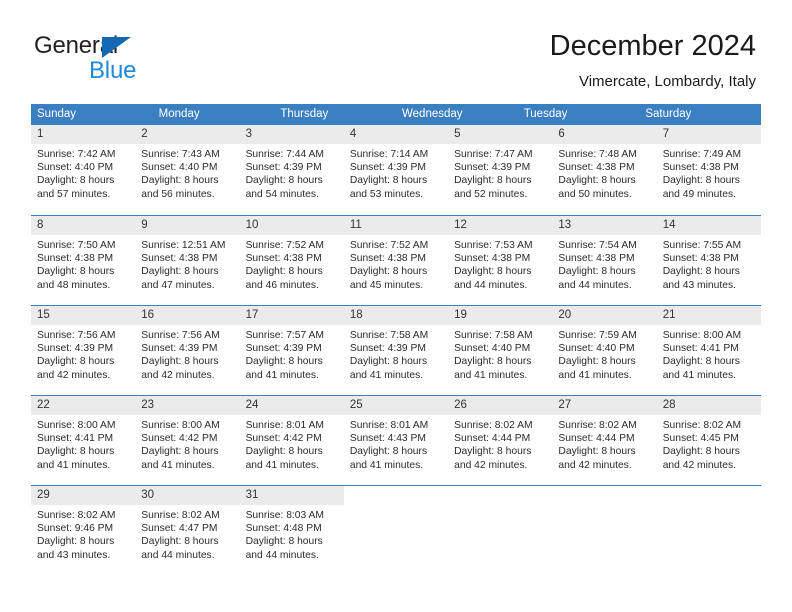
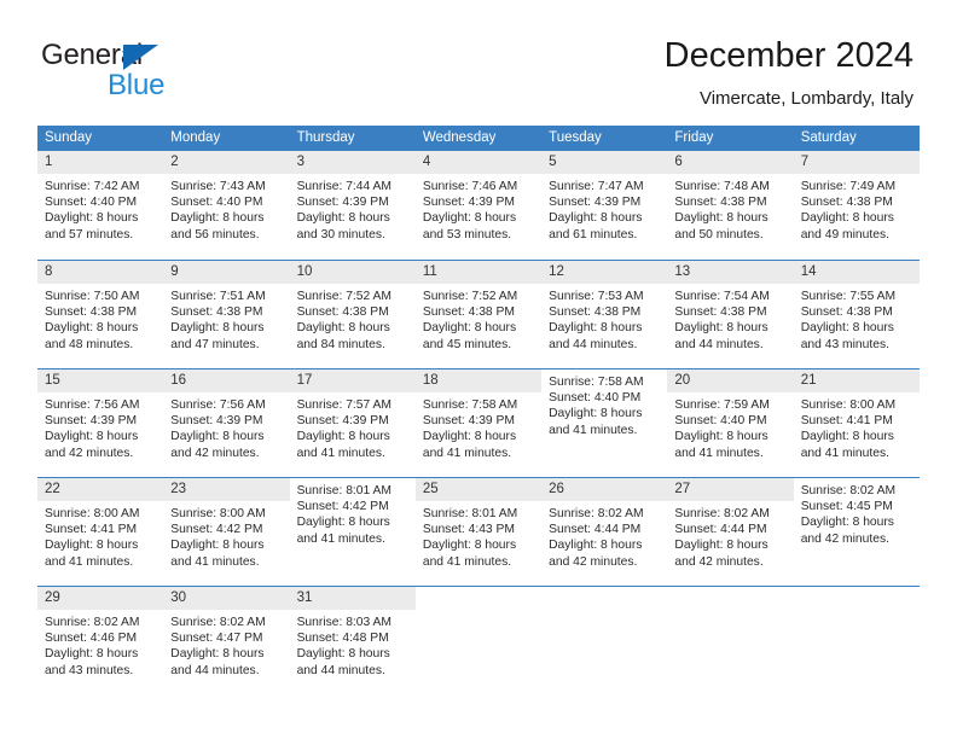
  General
  Blue
  December 2024
  Vimercate, Lombardy, Italy
  Sunday
  Monday
  Thursday
  Wednesday
  Tuesday
+ Friday
  Saturday
  1
  Sunrise: 7:42 AM
  Sunset: 4:40 PM
  Daylight: 8 hours
  and 57 minutes.
  2
  Sunrise: 7:43 AM
  Sunset: 4:40 PM
  Daylight: 8 hours
  and 56 minutes.
  3
  Sunrise: 7:44 AM
  Sunset: 4:39 PM
  Daylight: 8 hours
- and 54 minutes.
+ and 30 minutes.
  4
- Sunrise: 7:14 AM
+ Sunrise: 7:46 AM
  Sunset: 4:39 PM
  Daylight: 8 hours
  and 53 minutes.
  5
  Sunrise: 7:47 AM
  Sunset: 4:39 PM
  Daylight: 8 hours
- and 52 minutes.
+ and 61 minutes.
  6
  Sunrise: 7:48 AM
  Sunset: 4:38 PM
  Daylight: 8 hours
  and 50 minutes.
  7
  Sunrise: 7:49 AM
  Sunset: 4:38 PM
  Daylight: 8 hours
  and 49 minutes.
  8
  Sunrise: 7:50 AM
  Sunset: 4:38 PM
  Daylight: 8 hours
  and 48 minutes.
  9
- Sunrise: 12:51 AM
+ Sunrise: 7:51 AM
  Sunset: 4:38 PM
  Daylight: 8 hours
  and 47 minutes.
  10
  Sunrise: 7:52 AM
  Sunset: 4:38 PM
  Daylight: 8 hours
- and 46 minutes.
+ and 84 minutes.
  11
  Sunrise: 7:52 AM
  Sunset: 4:38 PM
  Daylight: 8 hours
  and 45 minutes.
  12
  Sunrise: 7:53 AM
  Sunset: 4:38 PM
  Daylight: 8 hours
  and 44 minutes.
  13
  Sunrise: 7:54 AM
  Sunset: 4:38 PM
  Daylight: 8 hours
  and 44 minutes.
  14
  Sunrise: 7:55 AM
  Sunset: 4:38 PM
  Daylight: 8 hours
  and 43 minutes.
  15
  Sunrise: 7:56 AM
  Sunset: 4:39 PM
  Daylight: 8 hours
  and 42 minutes.
  16
  Sunrise: 7:56 AM
  Sunset: 4:39 PM
  Daylight: 8 hours
  and 42 minutes.
  17
  Sunrise: 7:57 AM
  Sunset: 4:39 PM
  Daylight: 8 hours
  and 41 minutes.
  18
  Sunrise: 7:58 AM
  Sunset: 4:39 PM
  Daylight: 8 hours
  and 41 minutes.
- 19
  Sunrise: 7:58 AM
  Sunset: 4:40 PM
  Daylight: 8 hours
  and 41 minutes.
  20
  Sunrise: 7:59 AM
  Sunset: 4:40 PM
  Daylight: 8 hours
  and 41 minutes.
  21
  Sunrise: 8:00 AM
  Sunset: 4:41 PM
  Daylight: 8 hours
  and 41 minutes.
  22
  Sunrise: 8:00 AM
  Sunset: 4:41 PM
  Daylight: 8 hours
  and 41 minutes.
  23
  Sunrise: 8:00 AM
  Sunset: 4:42 PM
  Daylight: 8 hours
  and 41 minutes.
- 24
  Sunrise: 8:01 AM
  Sunset: 4:42 PM
  Daylight: 8 hours
  and 41 minutes.
  25
  Sunrise: 8:01 AM
  Sunset: 4:43 PM
  Daylight: 8 hours
  and 41 minutes.
  26
  Sunrise: 8:02 AM
  Sunset: 4:44 PM
  Daylight: 8 hours
  and 42 minutes.
  27
  Sunrise: 8:02 AM
  Sunset: 4:44 PM
  Daylight: 8 hours
  and 42 minutes.
- 28
  Sunrise: 8:02 AM
  Sunset: 4:45 PM
  Daylight: 8 hours
  and 42 minutes.
  29
  Sunrise: 8:02 AM
- Sunset: 9:46 PM
+ Sunset: 4:46 PM
  Daylight: 8 hours
  and 43 minutes.
  30
  Sunrise: 8:02 AM
  Sunset: 4:47 PM
  Daylight: 8 hours
  and 44 minutes.
  31
  Sunrise: 8:03 AM
  Sunset: 4:48 PM
  Daylight: 8 hours
  and 44 minutes.
